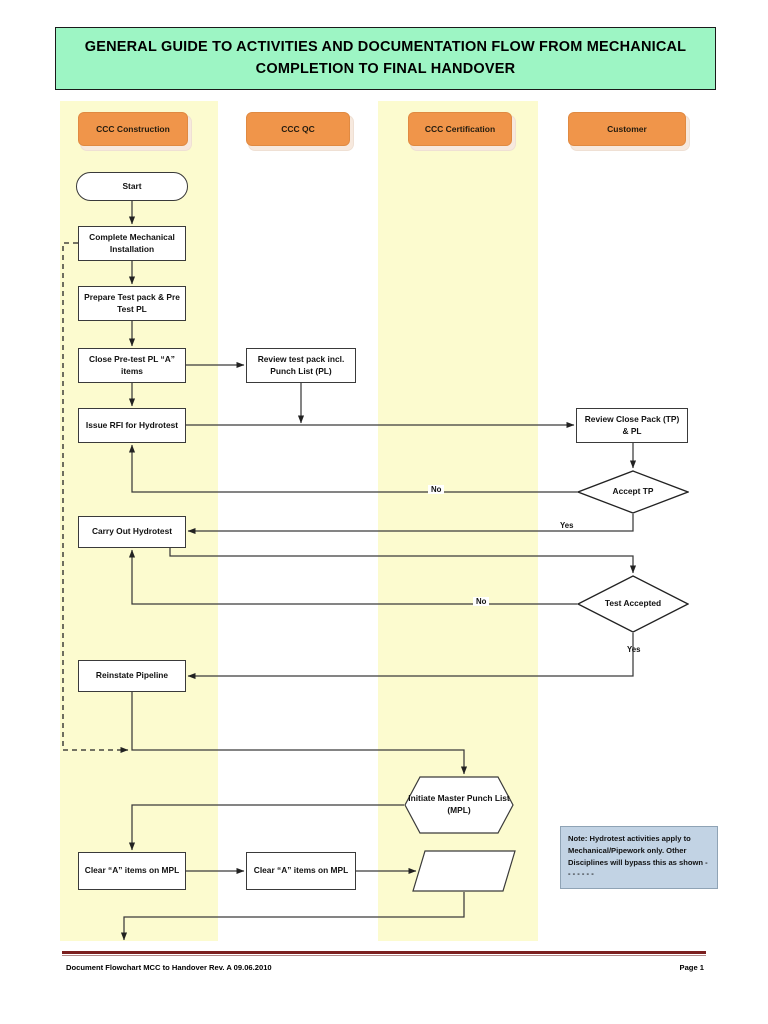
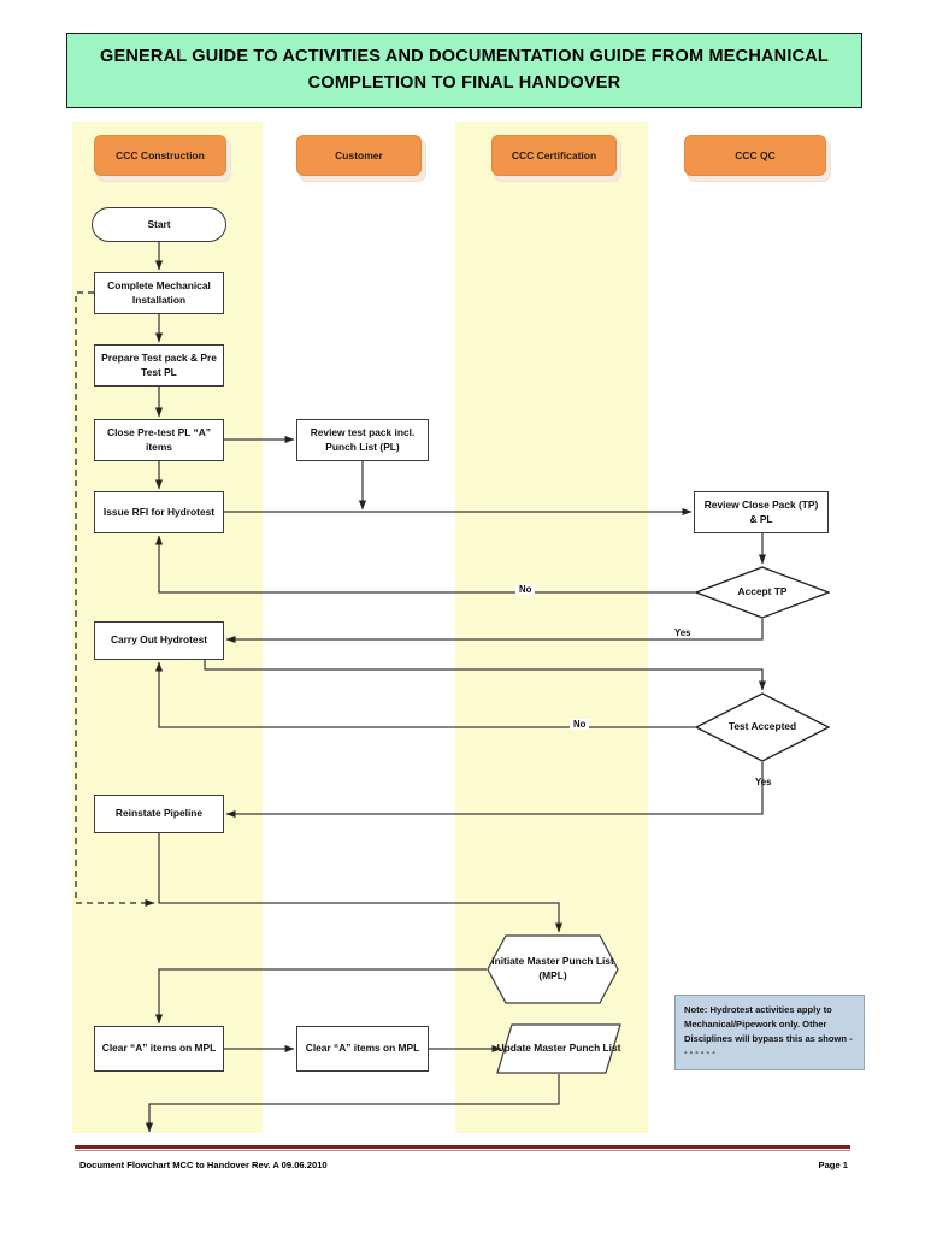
- GENERAL GUIDE TO ACTIVITIES AND DOCUMENTATION FLOW FROM MECHANICAL COMPLETION TO FINAL HANDOVER
+ GENERAL GUIDE TO ACTIVITIES AND DOCUMENTATION GUIDE FROM MECHANICAL COMPLETION TO FINAL HANDOVER
  CCC Construction
- CCC QC
+ Customer
  CCC Certification
- Customer
+ CCC QC
  Start
  Complete Mechanical Installation
  Prepare Test pack & Pre Test PL
  Close Pre-test PL “A” items
  Issue RFI for Hydrotest
  Carry Out Hydrotest
  Reinstate Pipeline
  Clear “A” items on MPL
  Review test pack incl. Punch List (PL)
  Clear “A” items on MPL
  Initiate Master Punch List (MPL)
+ Update Master Punch List
  Review Close Pack (TP) & PL
  Accept TP
  Test Accepted
  No
  Yes
  No
  Yes
  Note: Hydrotest activities apply to Mechanical/Pipework only. Other Disciplines will bypass this as shown - - - - - - -
  Document Flowchart MCC to Handover Rev. A 09.06.2010
  Page 1
